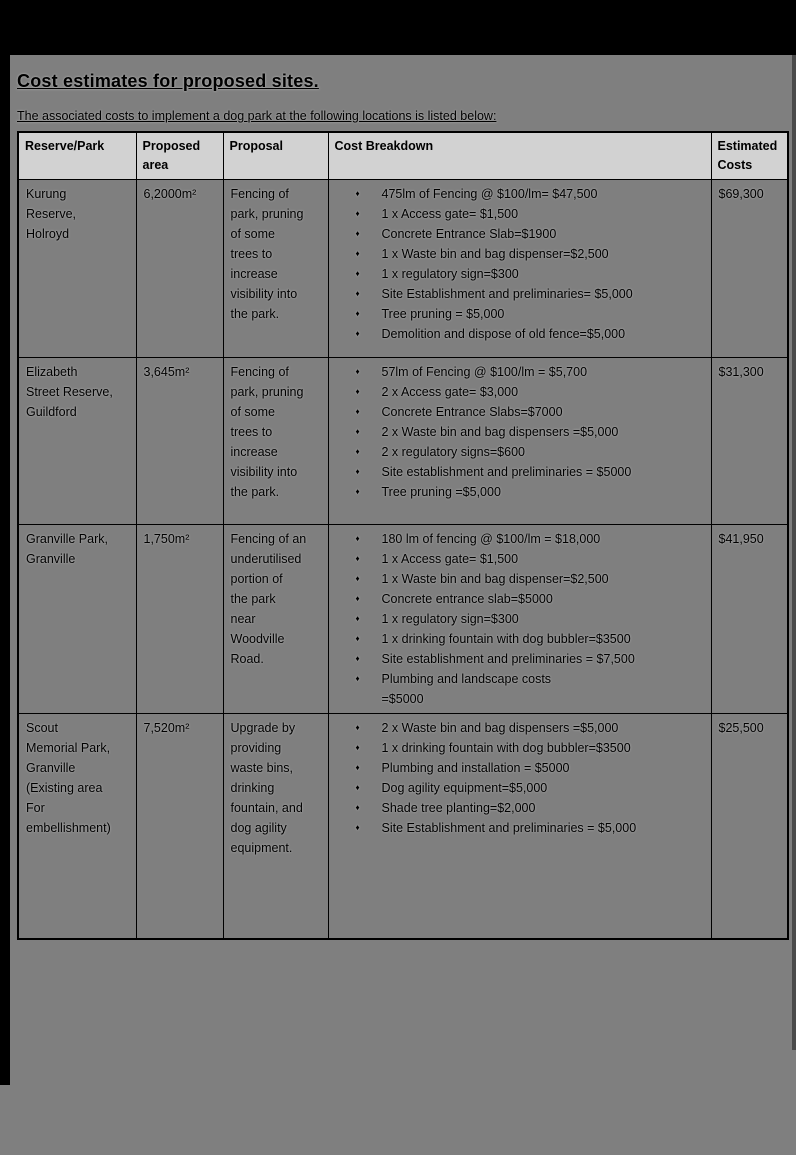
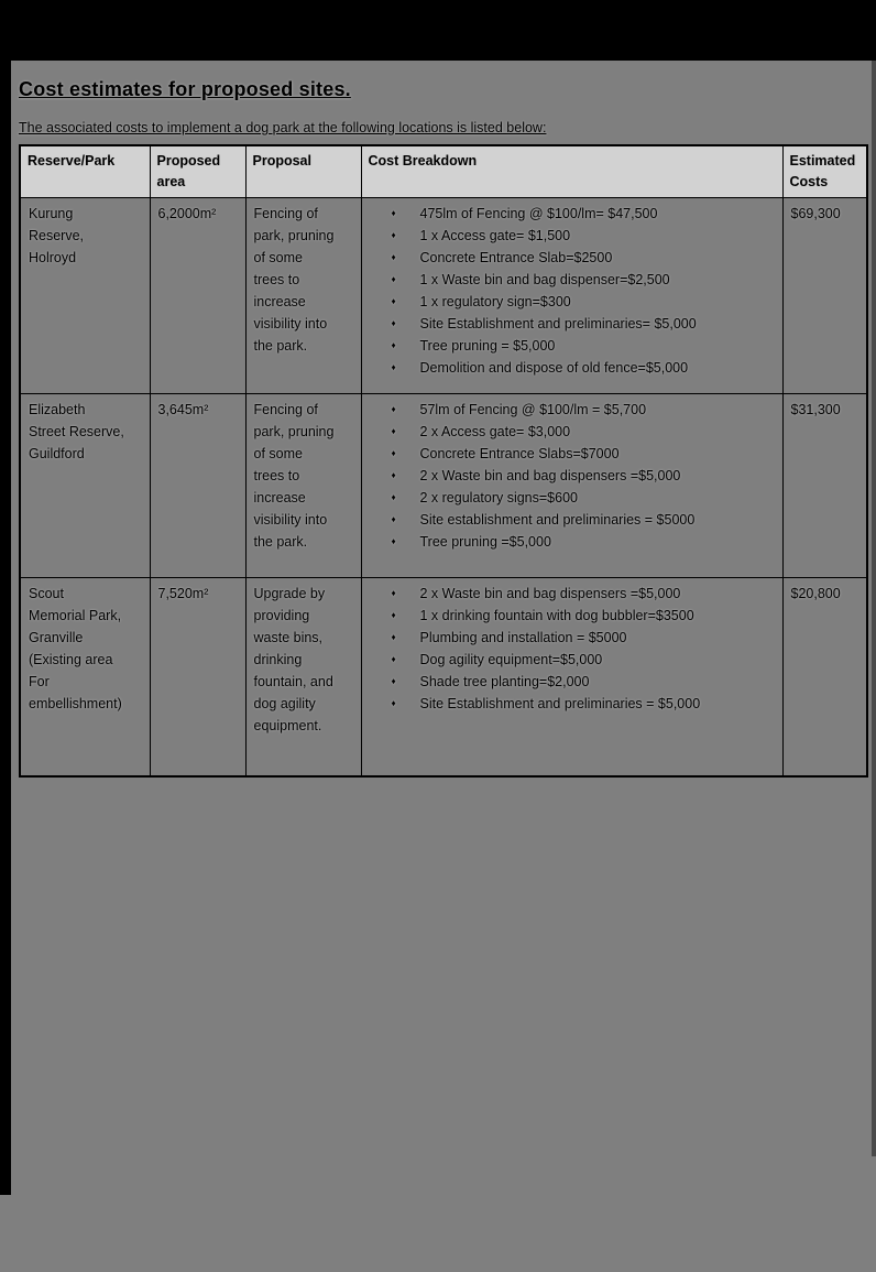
  Cost estimates for proposed sites.
  The associated costs to implement a dog park at the following locations is listed below:
  Reserve/Park	Proposed area	Proposal	Cost Breakdown	Estimated Costs
- Kurung Reserve, Holroyd	6,2000m²	Fencing of park, pruning of some trees to increase visibility into the park.	♦ 475lm of Fencing @ $100/lm= $47,500♦ 1 x Access gate= $1,500♦ Concrete Entrance Slab=$1900♦ 1 x Waste bin and bag dispenser=$2,500♦ 1 x regulatory sign=$300♦ Site Establishment and preliminaries= $5,000♦ Tree pruning = $5,000♦ Demolition and dispose of old fence=$5,000	$69,300
+ Kurung Reserve, Holroyd	6,2000m²	Fencing of park, pruning of some trees to increase visibility into the park.	♦ 475lm of Fencing @ $100/lm= $47,500♦ 1 x Access gate= $1,500♦ Concrete Entrance Slab=$2500♦ 1 x Waste bin and bag dispenser=$2,500♦ 1 x regulatory sign=$300♦ Site Establishment and preliminaries= $5,000♦ Tree pruning = $5,000♦ Demolition and dispose of old fence=$5,000	$69,300
  Elizabeth Street Reserve, Guildford	3,645m²	Fencing of park, pruning of some trees to increase visibility into the park.	♦ 57lm of Fencing @ $100/lm = $5,700♦ 2 x Access gate= $3,000♦ Concrete Entrance Slabs=$7000♦ 2 x Waste bin and bag dispensers =$5,000♦ 2 x regulatory signs=$600♦ Site establishment and preliminaries = $5000♦ Tree pruning =$5,000	$31,300
- Granville Park, Granville	1,750m²	Fencing of an underutilised portion of the park near Woodville Road.	♦ 180 lm of fencing @ $100/lm = $18,000♦ 1 x Access gate= $1,500♦ 1 x Waste bin and bag dispenser=$2,500♦ Concrete entrance slab=$5000♦ 1 x regulatory sign=$300♦ 1 x drinking fountain with dog bubbler=$3500♦ Site establishment and preliminaries = $7,500♦ Plumbing and landscape costs =$5000	$41,950
- Scout Memorial Park, Granville (Existing area For embellishment)	7,520m²	Upgrade by providing waste bins, drinking fountain, and dog agility equipment.	♦ 2 x Waste bin and bag dispensers =$5,000♦ 1 x drinking fountain with dog bubbler=$3500♦ Plumbing and installation = $5000♦ Dog agility equipment=$5,000♦ Shade tree planting=$2,000♦ Site Establishment and preliminaries = $5,000	$25,500
+ Scout Memorial Park, Granville (Existing area For embellishment)	7,520m²	Upgrade by providing waste bins, drinking fountain, and dog agility equipment.	♦ 2 x Waste bin and bag dispensers =$5,000♦ 1 x drinking fountain with dog bubbler=$3500♦ Plumbing and installation = $5000♦ Dog agility equipment=$5,000♦ Shade tree planting=$2,000♦ Site Establishment and preliminaries = $5,000	$20,800
